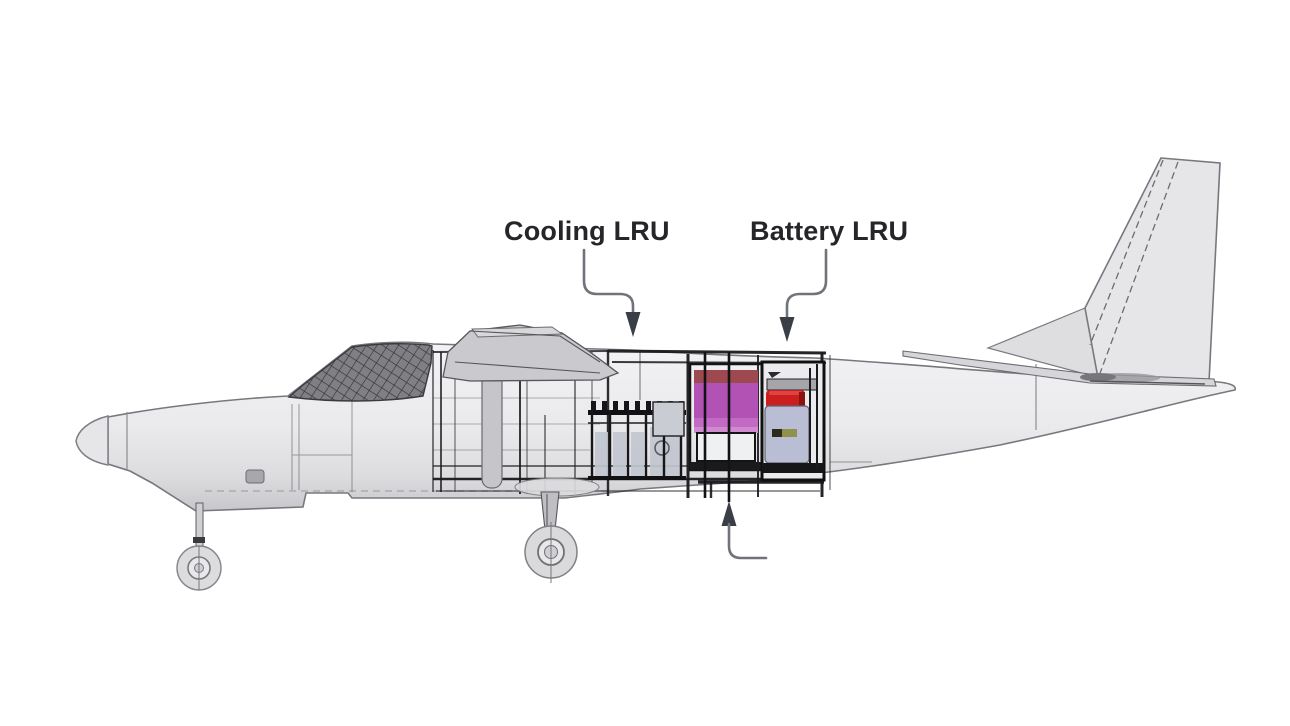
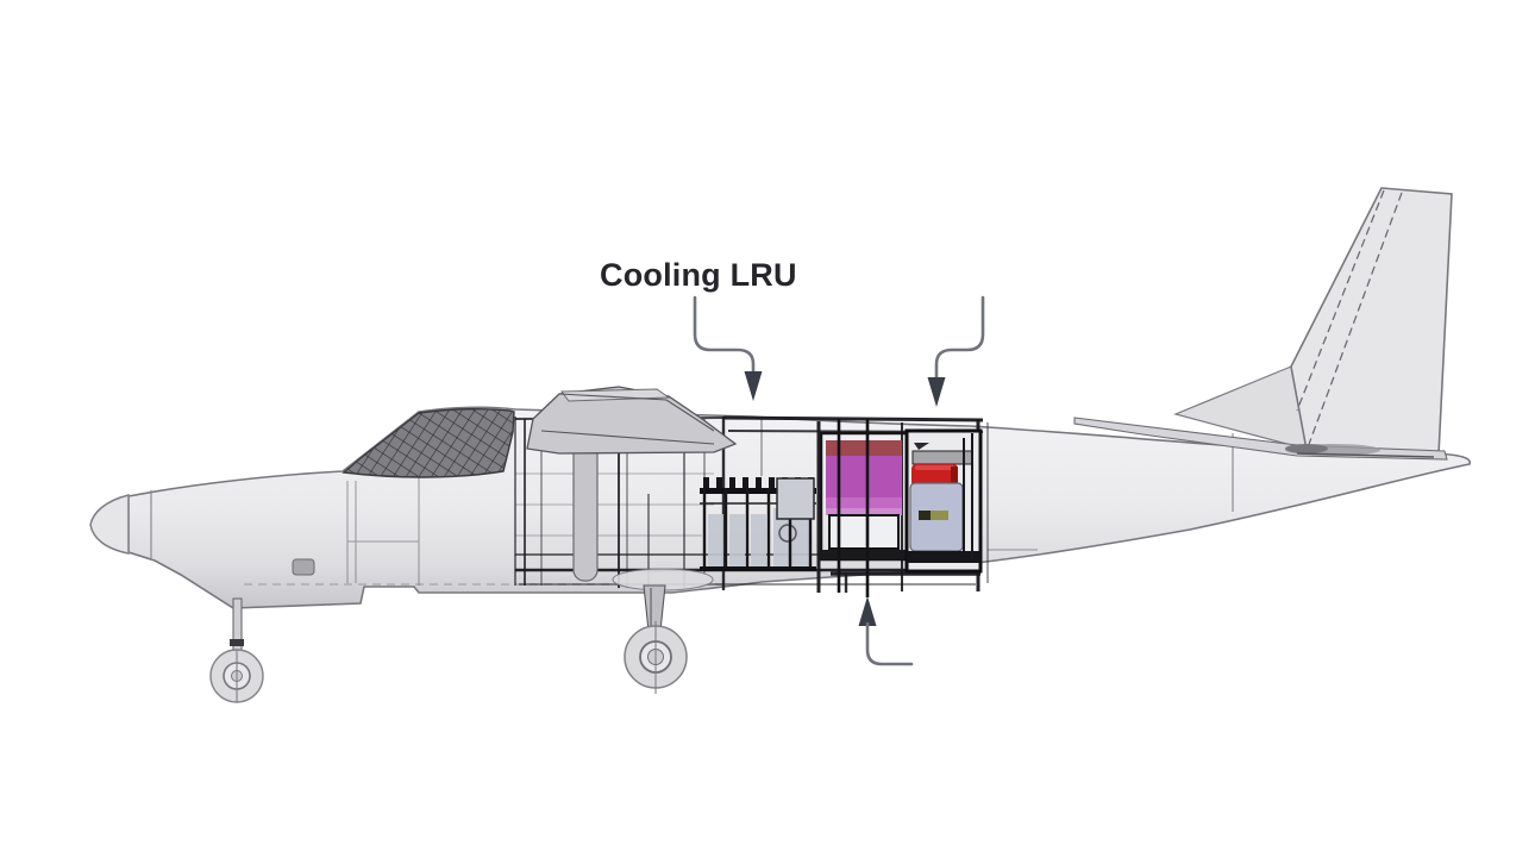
  Cooling LRU
- Battery LRU
